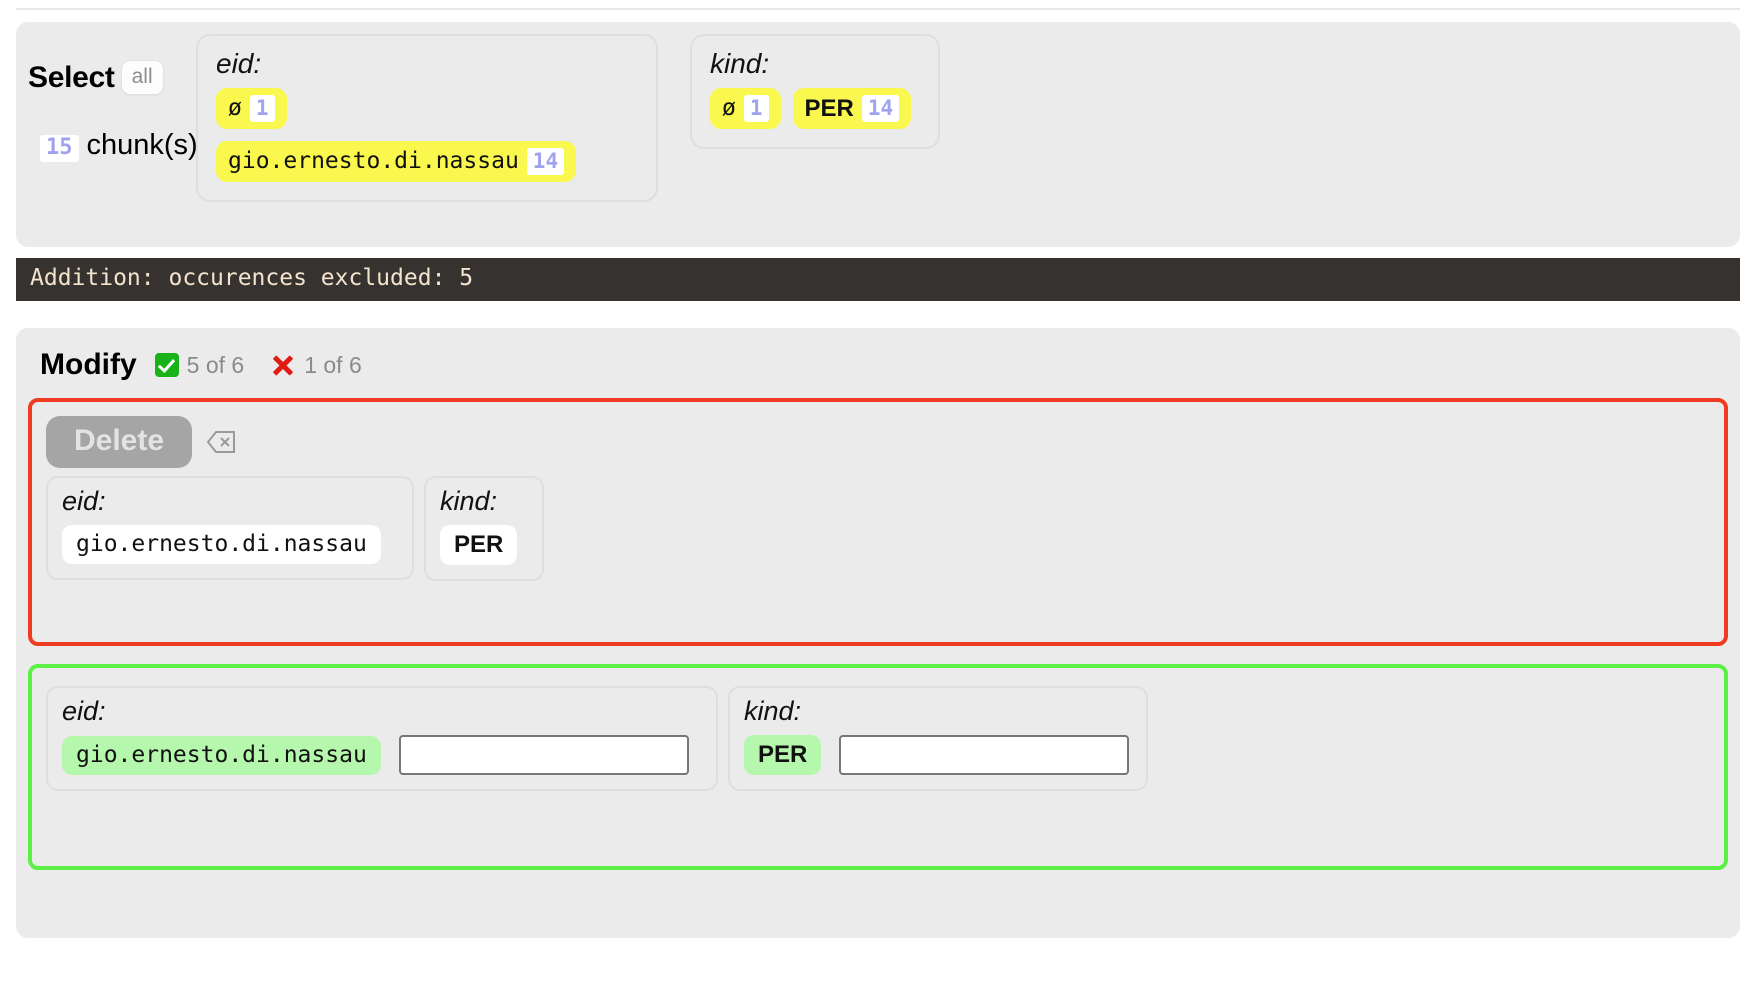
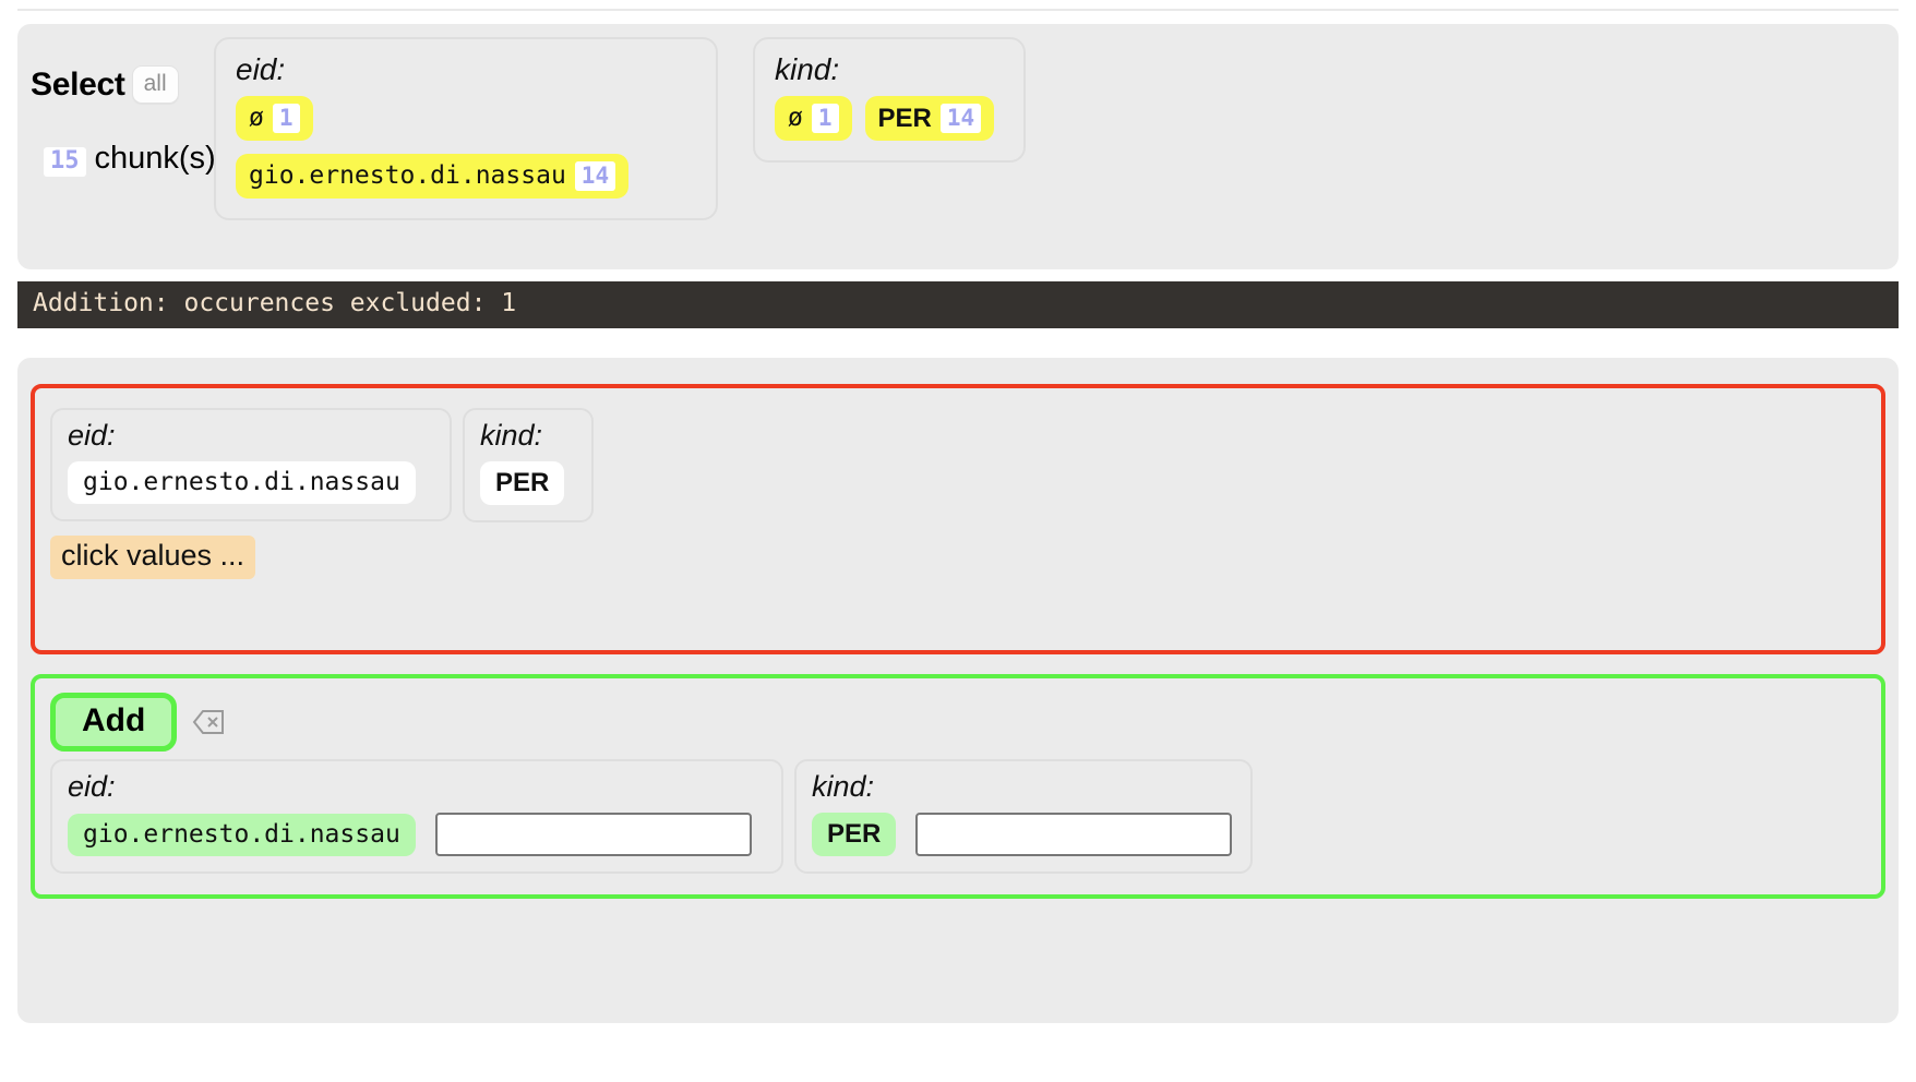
  Select
  all
  15
  chunk(s)
  eid:
  ø
  1
  gio.ernesto.di.nassau
  14
  kind:
  ø
  1
  PER
  14
- Addition: occurences excluded: 5
+ Addition: occurences excluded: 1
- Modify
- 5 of 6
- 1 of 6
- Delete
  eid:
  gio.ernesto.di.nassau
  kind:
  PER
+ click values ...
+ Add
  eid:
  gio.ernesto.di.nassau
  kind:
  PER
